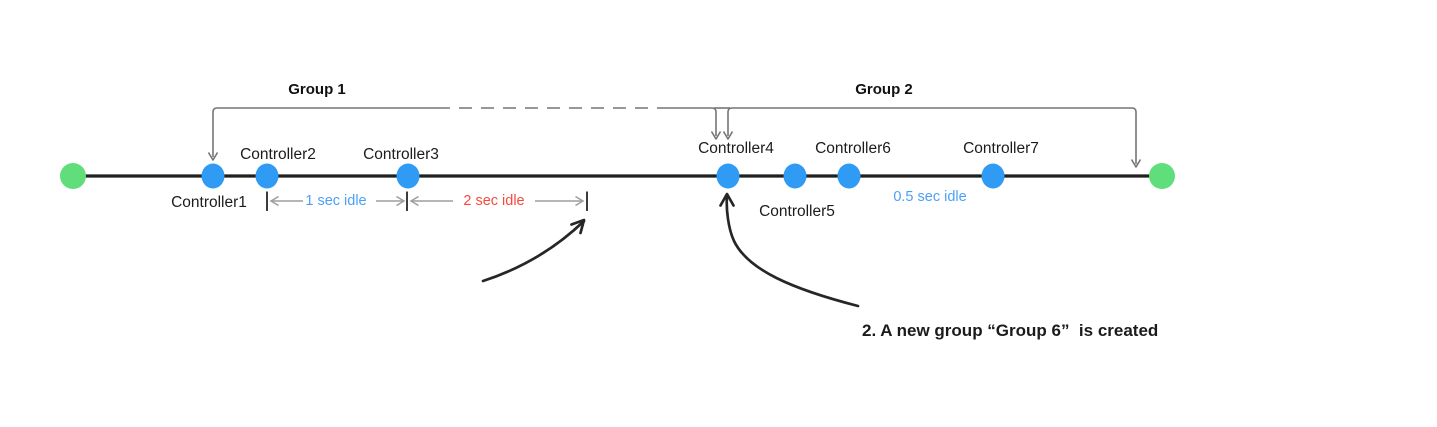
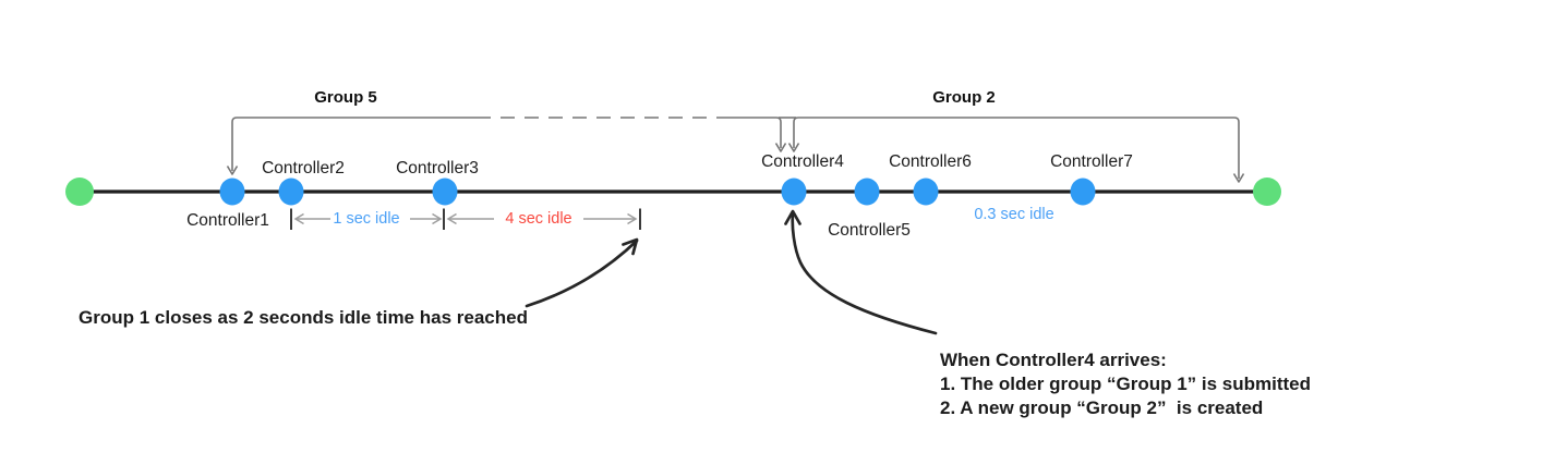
- Group 1
+ Group 5
  Group 2
  Controller1
  Controller2
  Controller3
  Controller4
  Controller5
  Controller6
  Controller7
  1 sec idle
- 2 sec idle
+ 4 sec idle
- 0.5 sec idle
+ 0.3 sec idle
+ Group 1 closes as 2 seconds idle time has reached
+ When Controller4 arrives:
+ 1. The older group “Group 1” is submitted
- 2. A new group “Group 6” is created
+ 2. A new group “Group 2” is created
